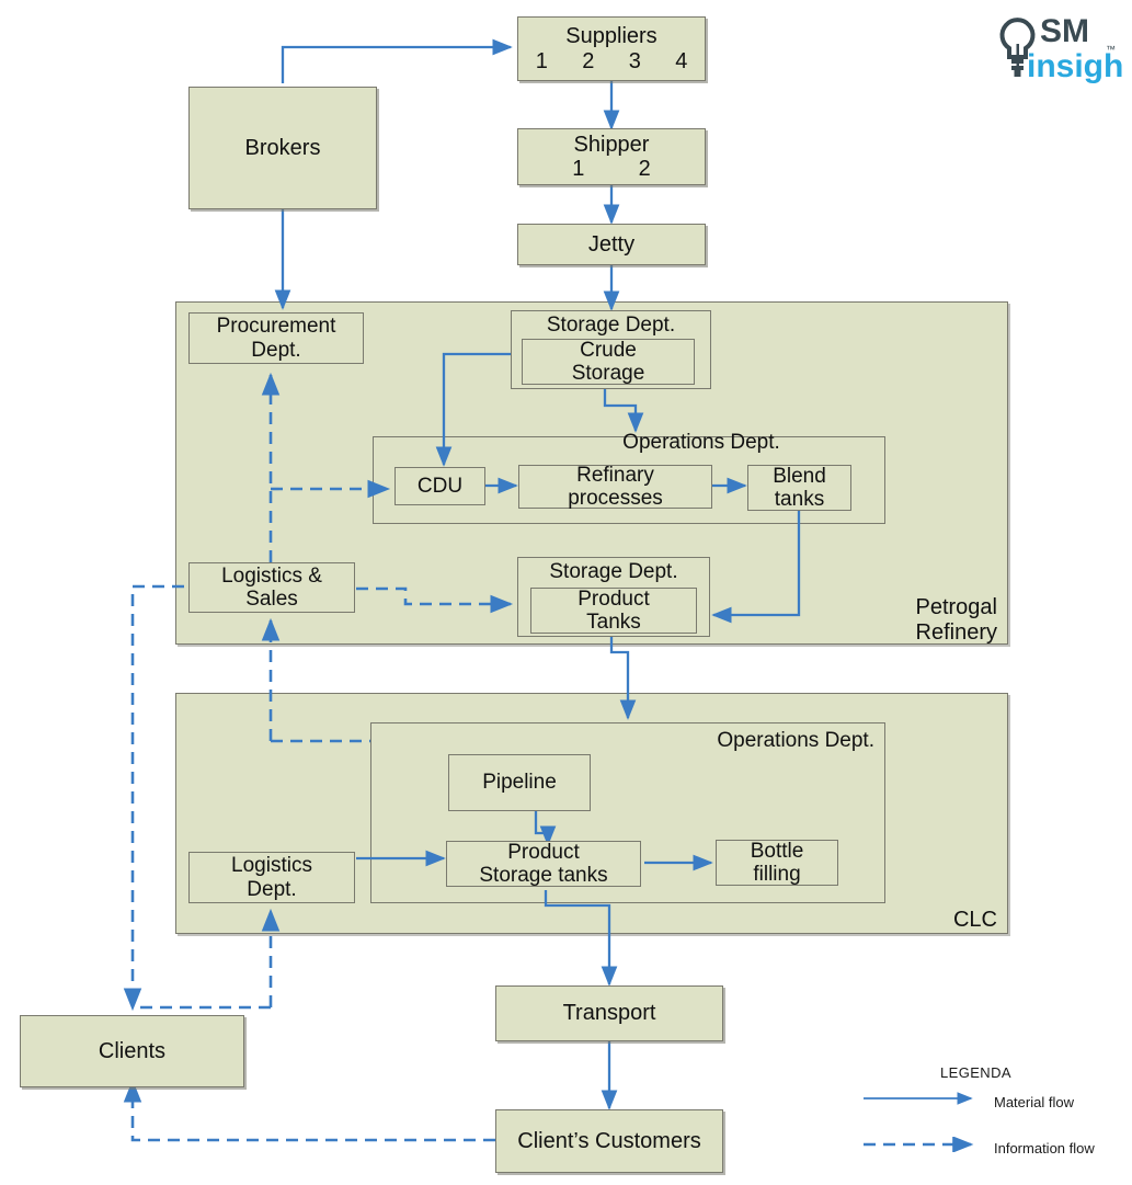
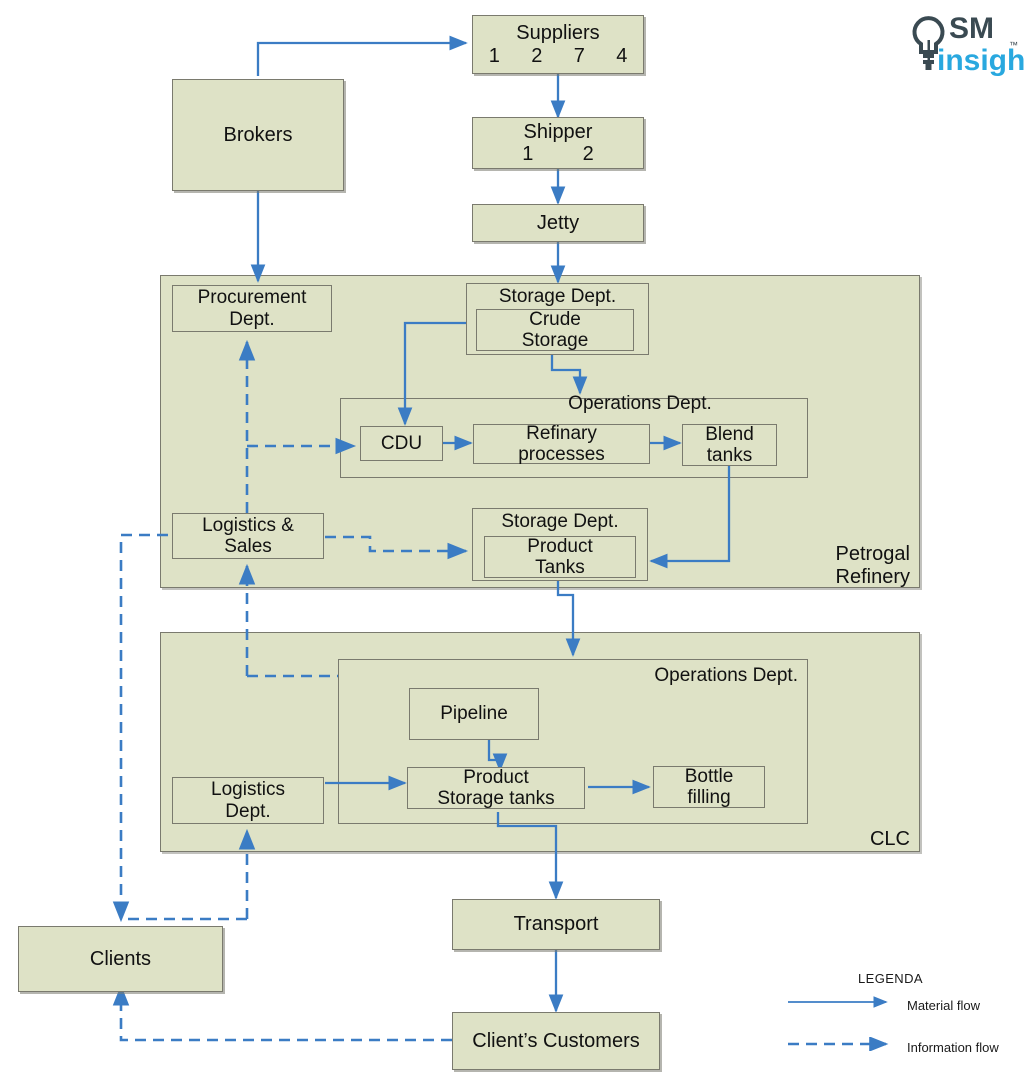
  SM
  insigh
  ™
  Petrogal
  Refinery
  Operations Dept.
  CLC
  Operations Dept.
  Suppliers
  1
  2
- 3
+ 7
  4
  Shipper
  1
  2
  Jetty
  Brokers
  Procurement
  Dept.
  Storage Dept.
  Crude
  Storage
  CDU
  Refinary
  processes
  Blend
  tanks
  Logistics &
  Sales
  Storage Dept.
  Product
  Tanks
  Pipeline
  Product
  Storage tanks
  Bottle
  filling
  Logistics
  Dept.
  Clients
  Transport
  Client’s Customers
  LEGENDA
  Material flow
  Information flow
